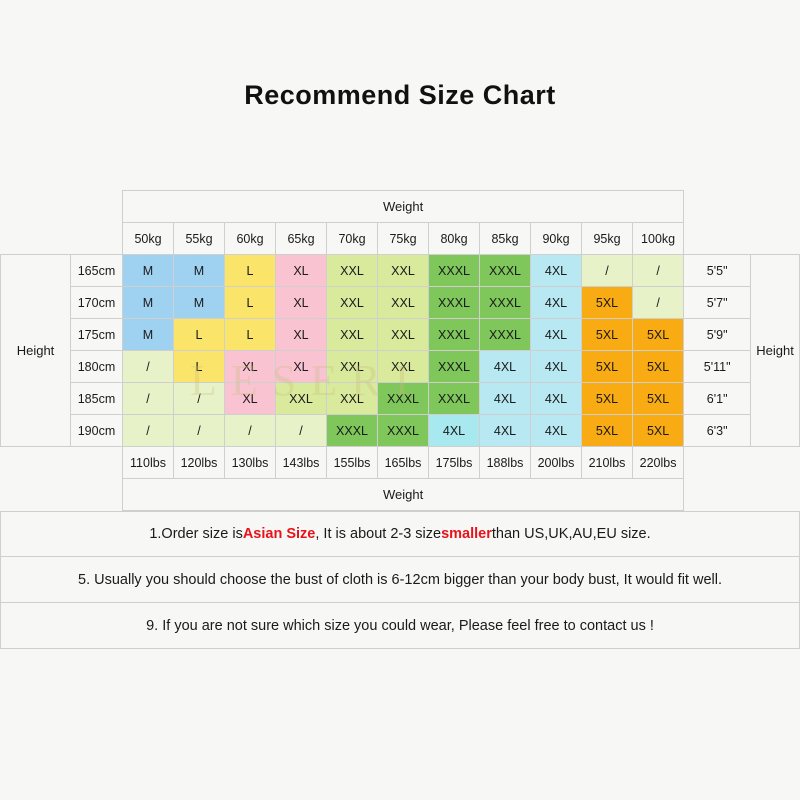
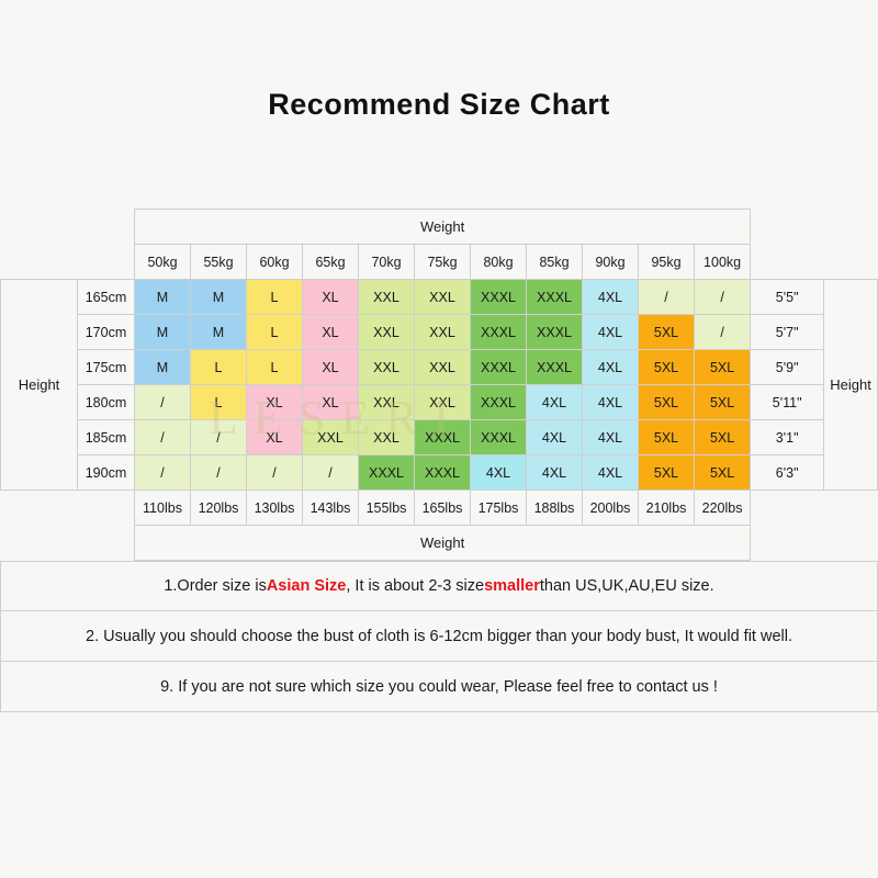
  Recommend Size Chart
  LESERI
  		Weight
  		50kg	55kg	60kg	65kg	70kg	75kg	80kg	85kg	90kg	95kg	100kg
  Height	165cm	M	M	L	XL	XXL	XXL	XXXL	XXXL	4XL	/	/	5'5"	Height
  170cm	M	M	L	XL	XXL	XXL	XXXL	XXXL	4XL	5XL	/	5'7"
  175cm	M	L	L	XL	XXL	XXL	XXXL	XXXL	4XL	5XL	5XL	5'9"
  180cm	/	L	XL	XL	XXL	XXL	XXXL	4XL	4XL	5XL	5XL	5'11"
- 185cm	/	/	XL	XXL	XXL	XXXL	XXXL	4XL	4XL	5XL	5XL	6'1"
+ 185cm	/	/	XL	XXL	XXL	XXXL	XXXL	4XL	4XL	5XL	5XL	3'1"
  190cm	/	/	/	/	XXXL	XXXL	4XL	4XL	4XL	5XL	5XL	6'3"
  		110lbs	120lbs	130lbs	143lbs	155lbs	165lbs	175lbs	188lbs	200lbs	210lbs	220lbs
  		Weight
  1.Order size is
  Asian Size
  , It is about 2-3 size
  smaller
  than US,UK,AU,EU size.
- 5. Usually you should choose the bust of cloth is 6-12cm bigger than your body bust, It would fit well.
+ 2. Usually you should choose the bust of cloth is 6-12cm bigger than your body bust, It would fit well.
  9. If you are not sure which size you could wear, Please feel free to contact us !
